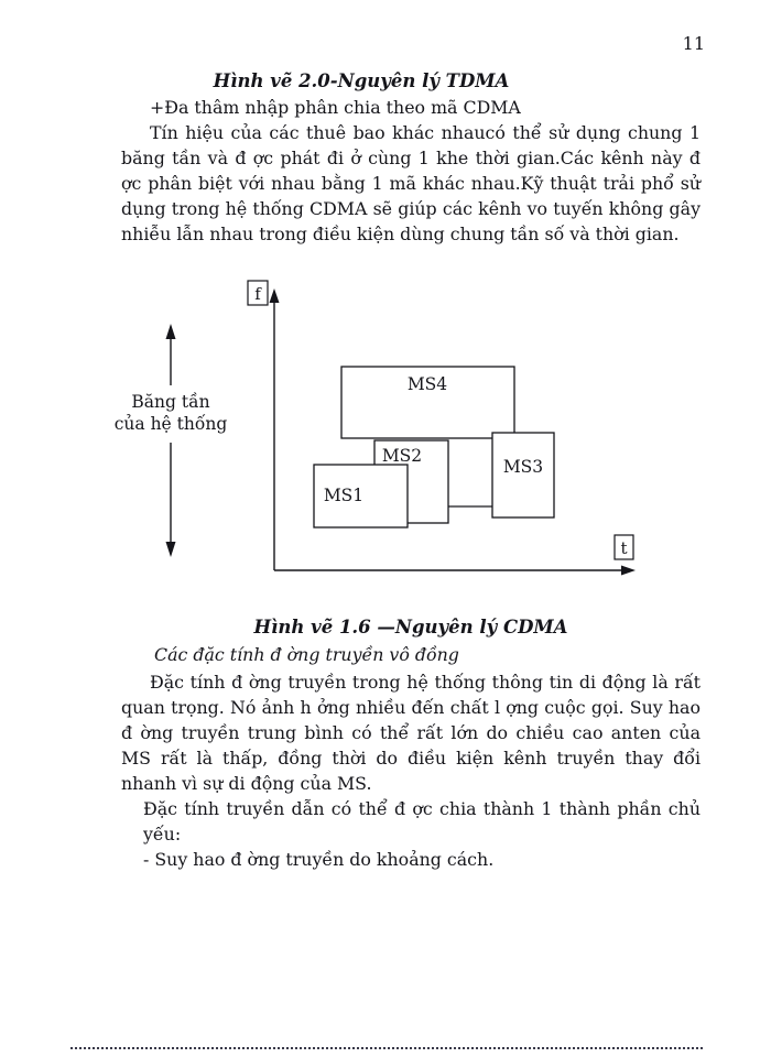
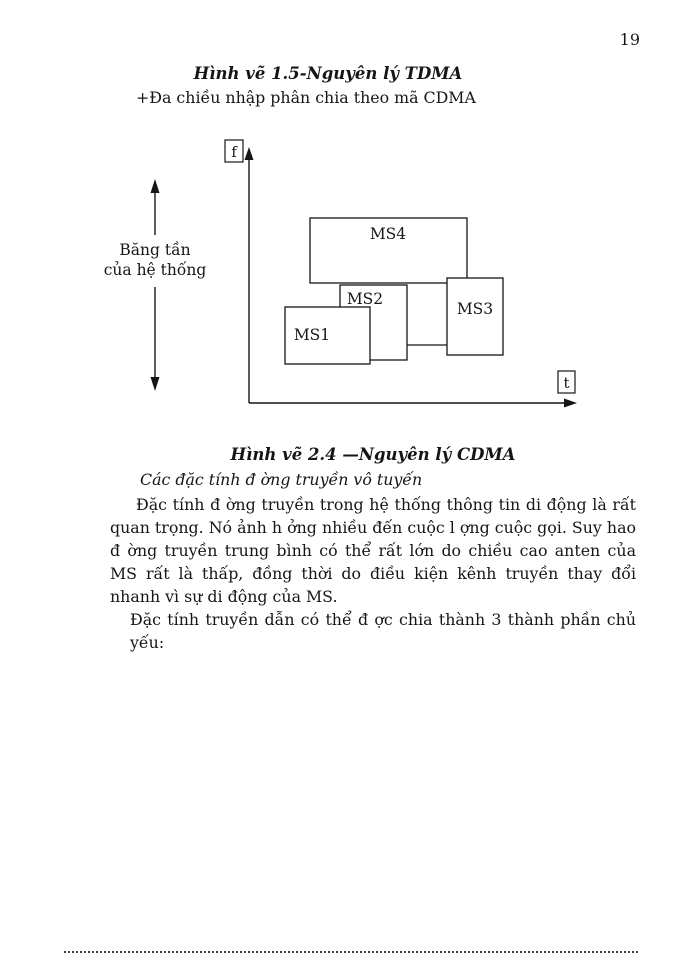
- 11
+ 19
- Hình vẽ 2.0-Nguyên lý TDMA
+ Hình vẽ 1.5-Nguyên lý TDMA
- +Đa thâm nhập phân chia theo mã CDMA
+ +Đa chiều nhập phân chia theo mã CDMA
- Tín hiệu của các thuê bao khác nhaucó thể sử dụng chung 1 băng tần và đ ợc phát đi ở cùng 1 khe thời gian.Các kênh này đ ợc phân biệt với nhau bằng 1 mã khác nhau.Kỹ thuật trải phổ sử dụng trong hệ thống CDMA sẽ giúp các kênh vo tuyến không gây nhiễu lẫn nhau trong điều kiện dùng chung tần số và thời gian.
  f
  t
  Băng tần
  của hệ thống
  MS4
  MS3
  MS2
  MS1
- Hình vẽ 1.6 —Nguyên lý CDMA
+ Hình vẽ 2.4 —Nguyên lý CDMA
- Các đặc tính đ ờng truyền vô đồng
+ Các đặc tính đ ờng truyền vô tuyến
- Đặc tính đ ờng truyền trong hệ thống thông tin di động là rất quan trọng. Nó ảnh h ởng nhiều đến chất l ợng cuộc gọi. Suy hao đ ờng truyền trung bình có thể rất lớn do chiều cao anten của MS rất là thấp, đồng thời do điều kiện kênh truyền thay đổi nhanh vì sự di động của MS.
+ Đặc tính đ ờng truyền trong hệ thống thông tin di động là rất quan trọng. Nó ảnh h ởng nhiều đến cuộc l ợng cuộc gọi. Suy hao đ ờng truyền trung bình có thể rất lớn do chiều cao anten của MS rất là thấp, đồng thời do điều kiện kênh truyền thay đổi nhanh vì sự di động của MS.
- Đặc tính truyền dẫn có thể đ ợc chia thành 1 thành phần chủ yếu:
+ Đặc tính truyền dẫn có thể đ ợc chia thành 3 thành phần chủ yếu:
- - Suy hao đ ờng truyền do khoảng cách.
